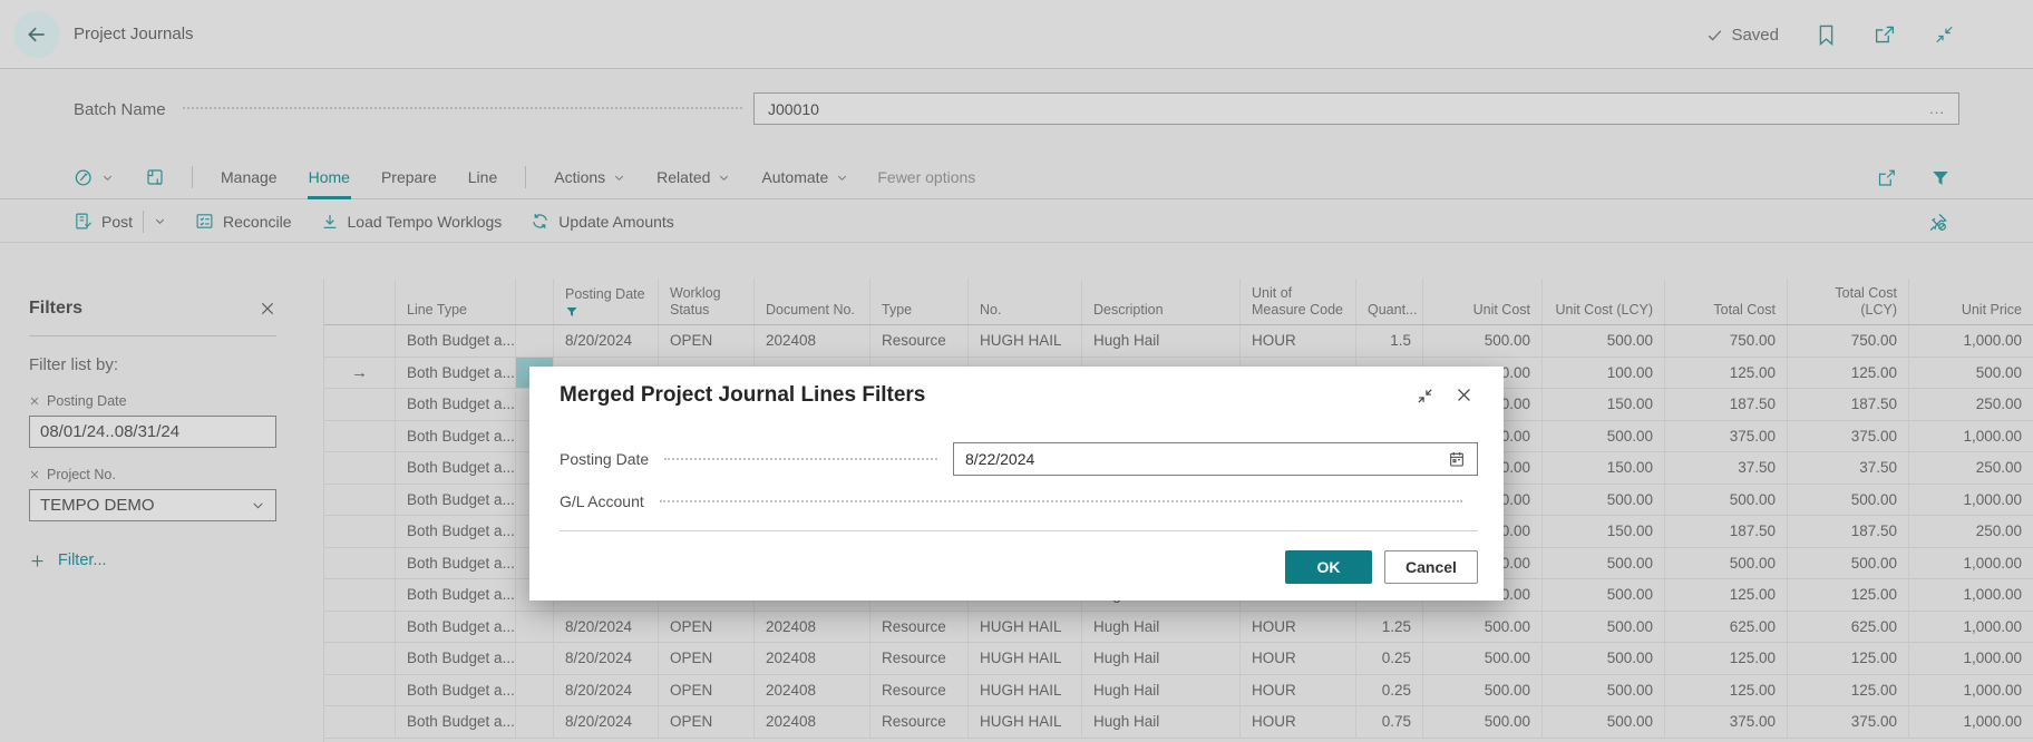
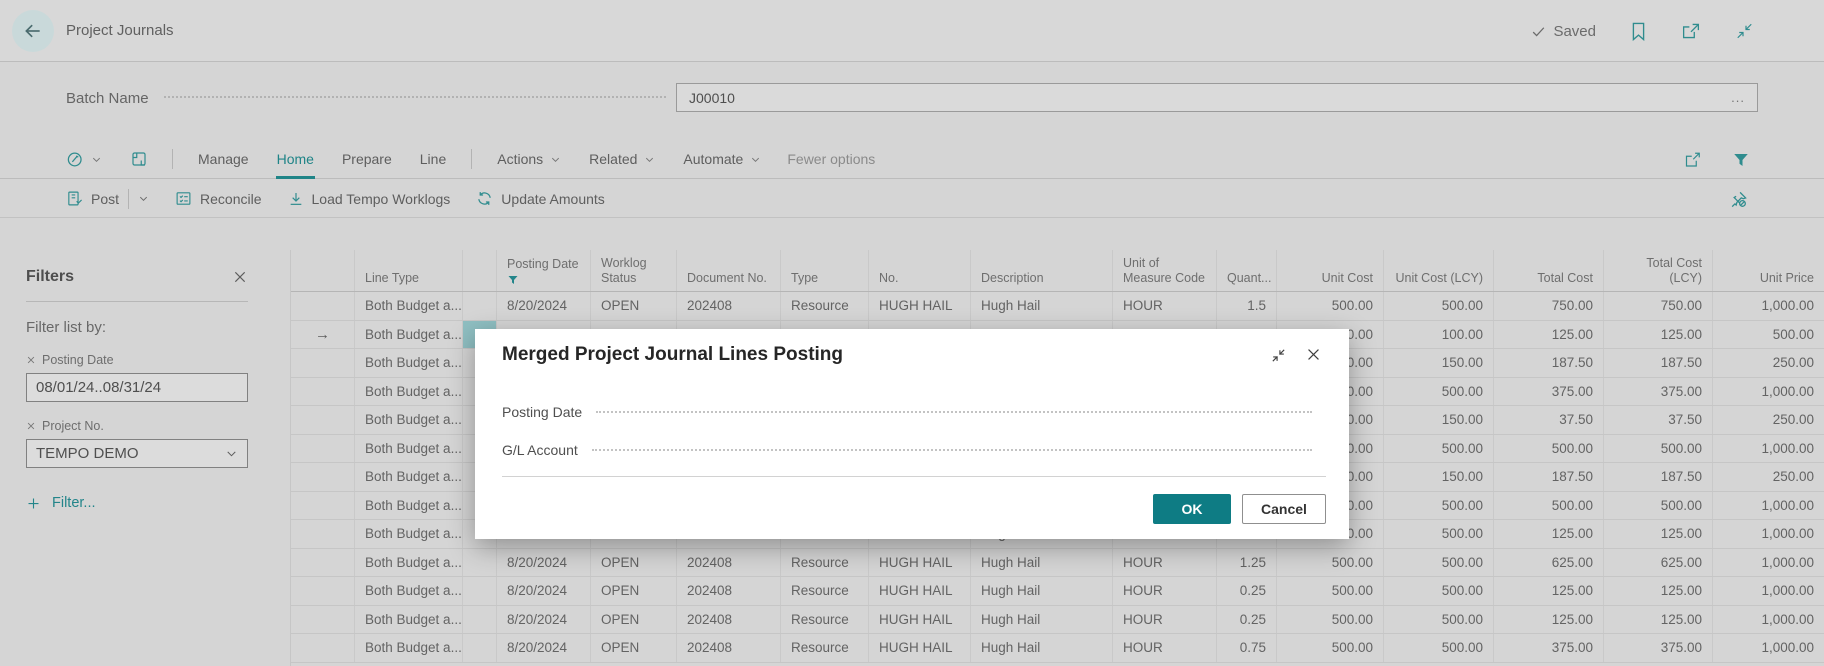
  Project Journals
  Saved
  Batch Name
  J00010
  ...
  Manage
  Home
  Prepare
  Line
  Actions
  Related
  Automate
  Fewer options
  Post
  Reconcile
  Load Tempo Worklogs
  Update Amounts
  Filters
  Filter list by:
  Posting Date
  08/01/24..08/31/24
  Project No.
  TEMPO DEMO
  Filter...
  Line Type
  Posting Date
  Worklog
  Status
  Document No.
  Type
  No.
  Description
  Unit of
  Measure Code
  Quant...
  Unit Cost
  Unit Cost (LCY)
  Total Cost
  Total Cost (LCY)
  Unit Price
  Both Budget a...
  8/20/2024
  OPEN
  202408
  Resource
  HUGH HAIL
  Hugh Hail
  HOUR
  1.5
  500.00
  500.00
  750.00
  750.00
  1,000.00
  →
  Both Budget a...
  100.00
  125.00
  125.00
  500.00
  Both Budget a...
  150.00
  187.50
  187.50
  250.00
  Both Budget a...
  500.00
  375.00
  375.00
  1,000.00
  Both Budget a...
  150.00
  37.50
  37.50
  250.00
  Both Budget a...
  500.00
  500.00
  500.00
  1,000.00
  Both Budget a...
  150.00
  187.50
  187.50
  250.00
  Both Budget a...
  500.00
  500.00
  500.00
  1,000.00
  Both Budget a...
  500.00
  125.00
  125.00
  1,000.00
  Both Budget a...
  8/20/2024
  OPEN
  202408
  Resource
  HUGH HAIL
  Hugh Hail
  HOUR
  1.25
  500.00
  500.00
  625.00
  625.00
  1,000.00
  Both Budget a...
  8/20/2024
  OPEN
  202408
  Resource
  HUGH HAIL
  Hugh Hail
  HOUR
  0.25
  500.00
  500.00
  125.00
  125.00
  1,000.00
  Both Budget a...
  8/20/2024
  OPEN
  202408
  Resource
  HUGH HAIL
  Hugh Hail
  HOUR
  0.25
  500.00
  500.00
  125.00
  125.00
  1,000.00
  Both Budget a...
  8/20/2024
  OPEN
  202408
  Resource
  HUGH HAIL
  Hugh Hail
  HOUR
  0.75
  500.00
  500.00
  375.00
  375.00
  1,000.00
- Merged Project Journal Lines Filters
+ Merged Project Journal Lines Posting
  Posting Date
- 8/22/2024
  G/L Account
  OK
  Cancel
